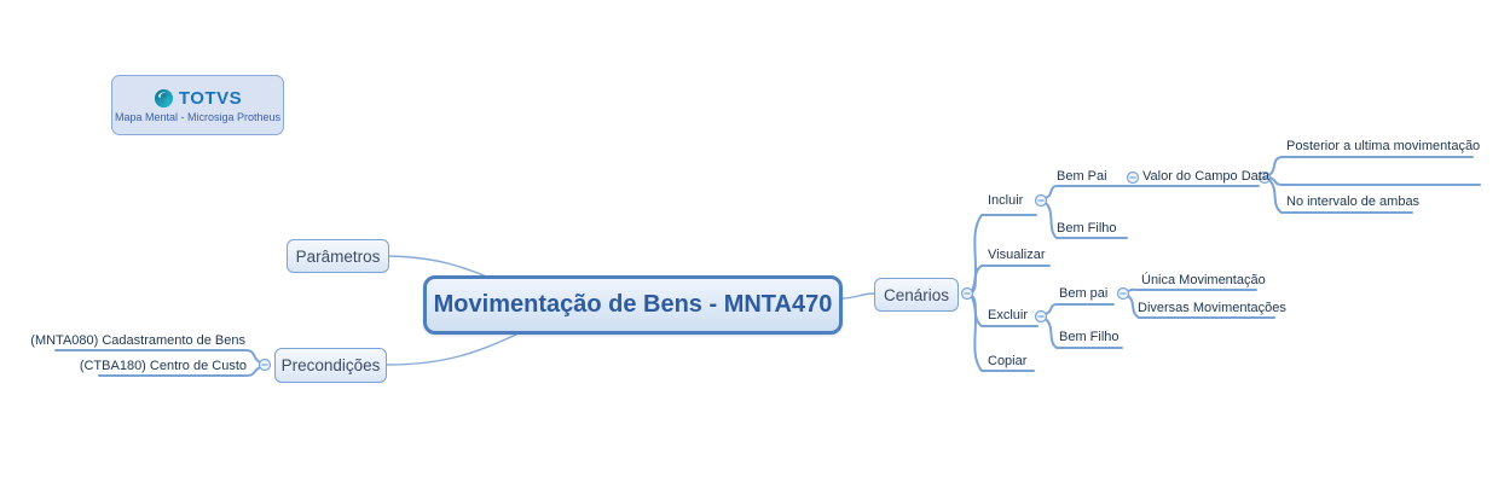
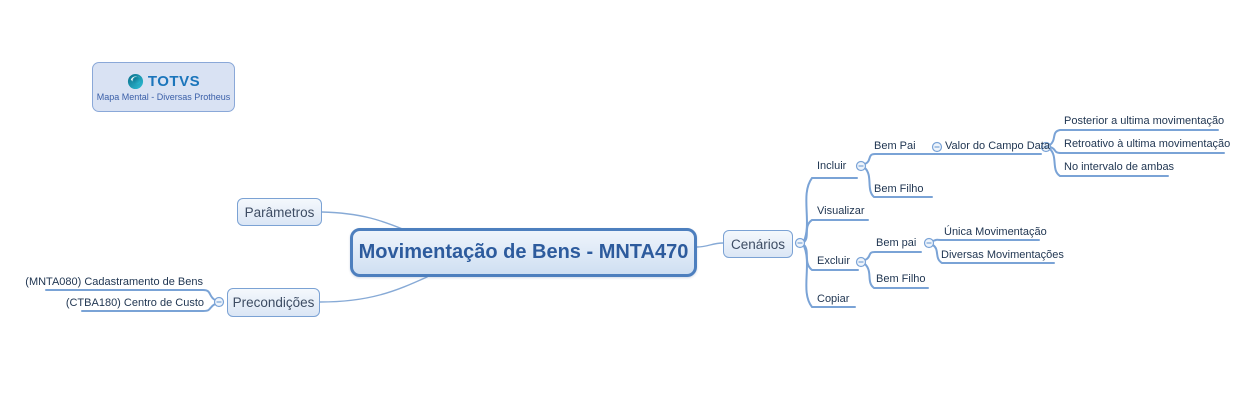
  TOTVS
- Mapa Mental - Microsiga Protheus
+ Mapa Mental - Diversas Protheus
  Parâmetros
  Precondições
  Movimentação de Bens - MNTA470
  Cenários
  (MNTA080) Cadastramento de Bens
  (CTBA180) Centro de Custo
  Incluir
  Visualizar
  Excluir
  Copiar
  Bem Pai
  Valor do Campo Data
  Bem Filho
  Posterior a ultima movimentação
+ Retroativo à ultima movimentação
  No intervalo de ambas
  Bem pai
  Única Movimentação
  Diversas Movimentações
  Bem Filho
